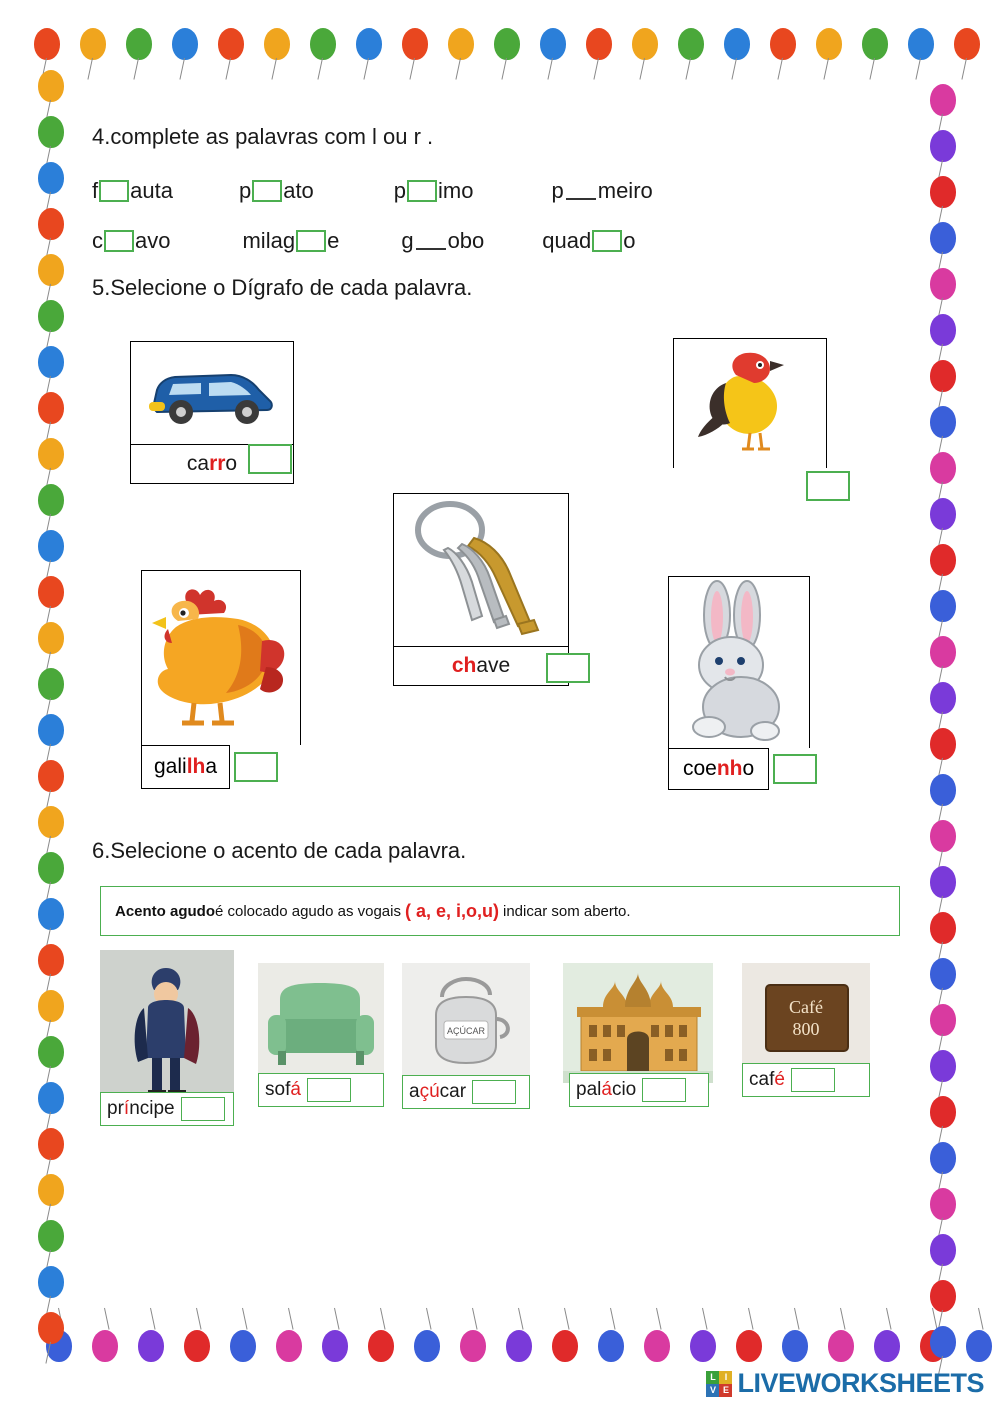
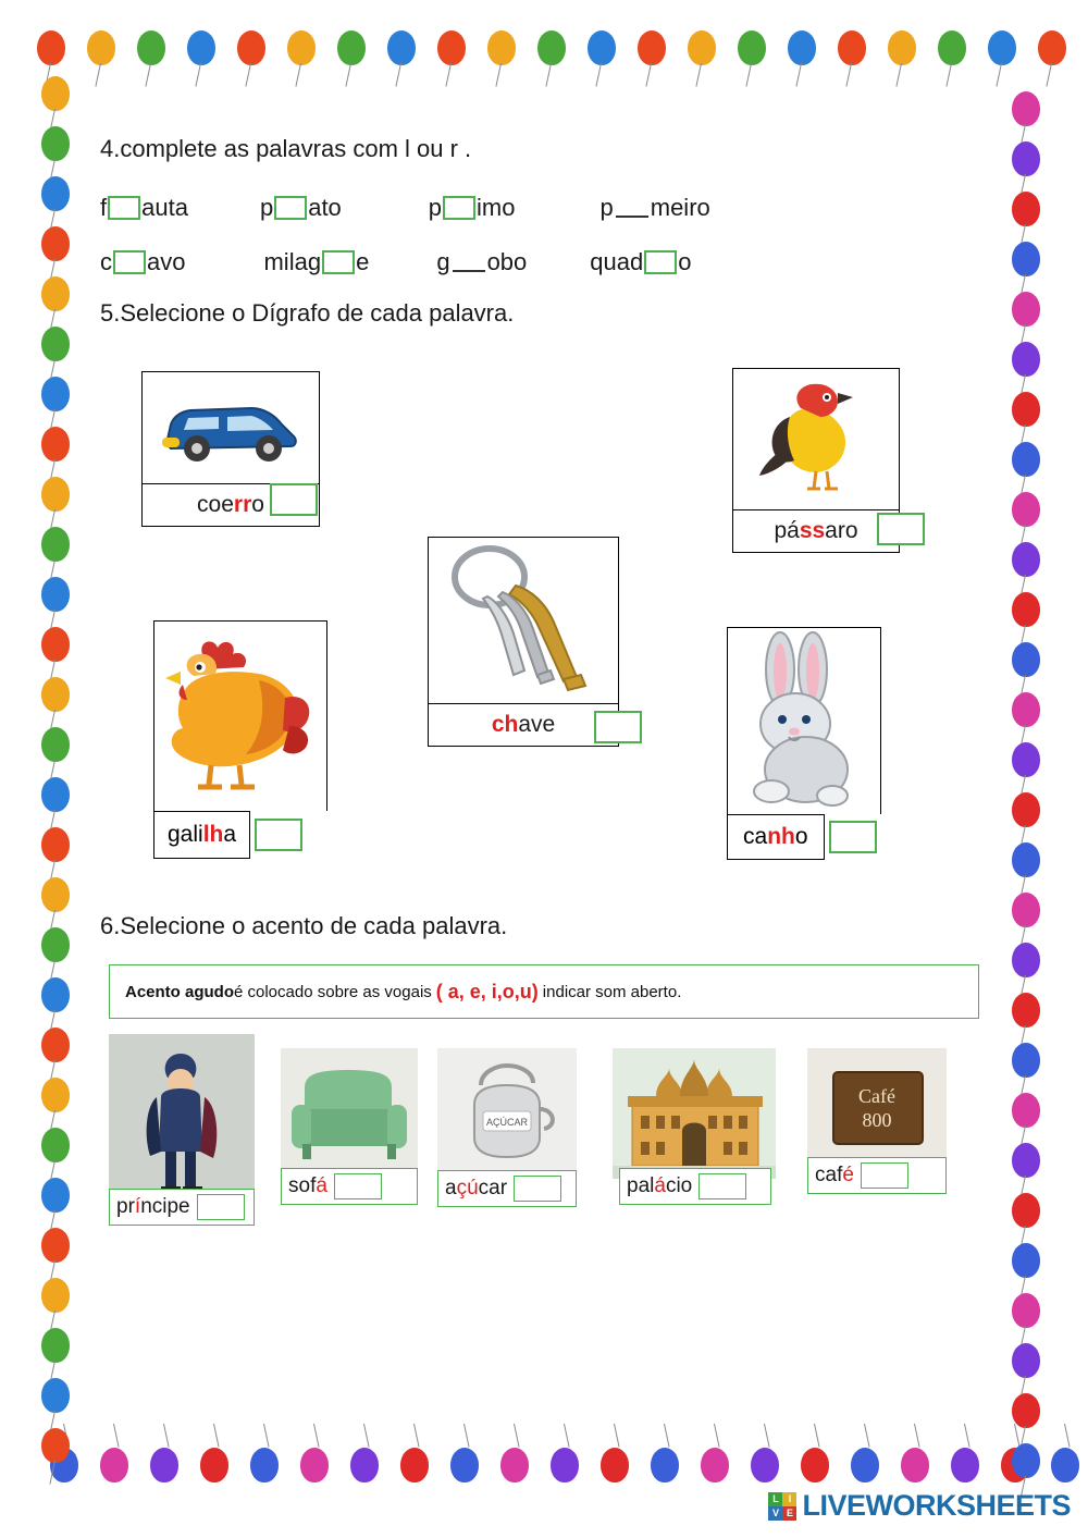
  4.complete as palavras com l ou r .
  f
  auta
  p
  ato
  p
  imo
  p
  meiro
  c
  avo
  milag
  e
  g
  obo
  quad
  o
  5.Selecione o Dígrafo de cada palavra.
- carro
+ coerro
+ pássaro
  gali
  lh
  a
  chave
- coe
+ ca
  nh
  o
  6.Selecione o acento de cada palavra.
  Acento agudo
- é colocado agudo as vogais
+ é colocado sobre as vogais
  ( a, e, i,o,u)
  indicar som aberto.
  príncipe
  sofá
  AÇÚCAR
  açúcar
  palácio
  Café
  800
  café
  L
  I
  V
  E
  LIVEWORKSHEETS
